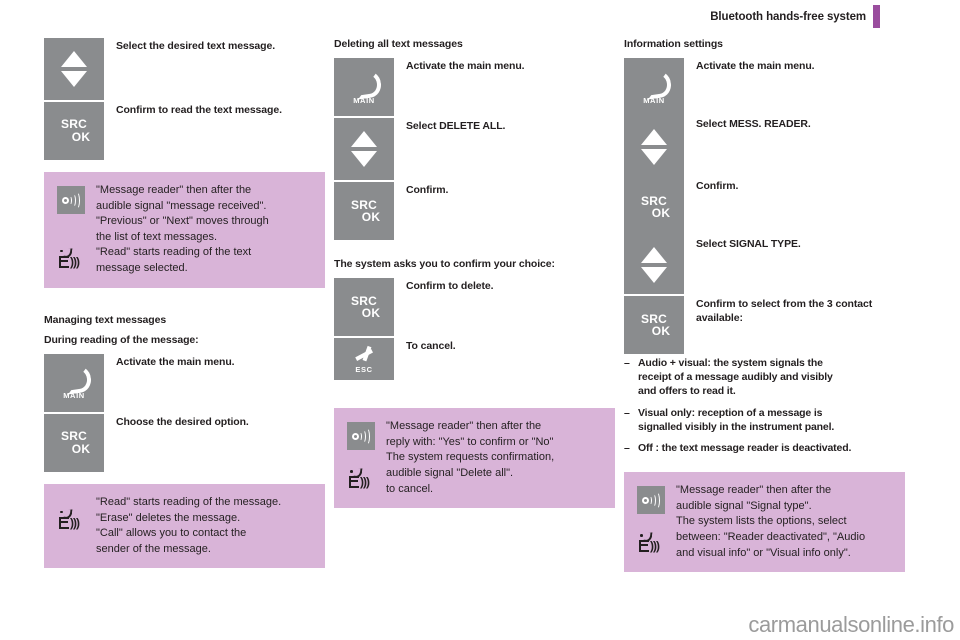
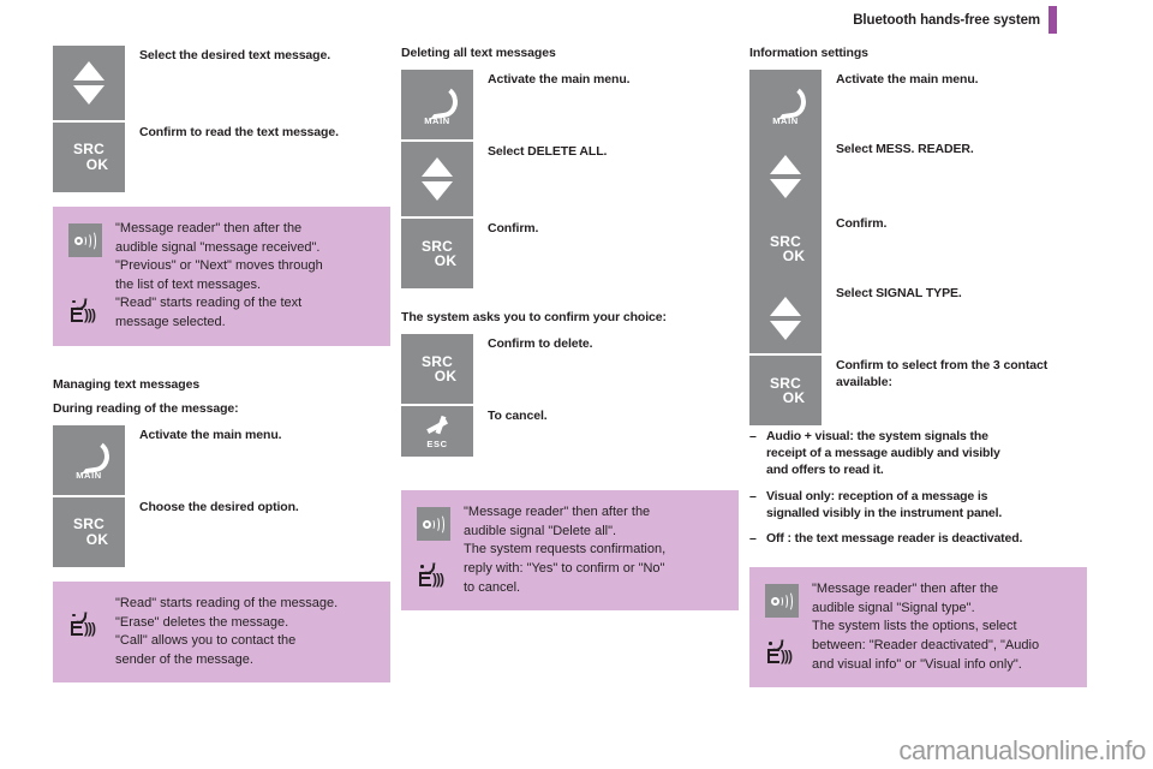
  Bluetooth hands-free system
  Select the desired text message.
  SRC
  OK
  Confirm to read the text message.
  )))
  "Message reader" then after the
  audible signal "message received".
  "Previous" or "Next" moves through
  the list of text messages.
  "Read" starts reading of the text
  message selected.
  Managing text messages
  During reading of the message:
  MAIN
  Activate the main menu.
  SRC
  OK
  Choose the desired option.
  )))
  "Read" starts reading of the message.
  "Erase" deletes the message.
  "Call" allows you to contact the
  sender of the message.
  Deleting all text messages
  MAIN
  Activate the main menu.
  Select DELETE ALL.
  SRC
  OK
  Confirm.
  The system asks you to confirm your choice:
  SRC
  OK
  Confirm to delete.
  ESC
  To cancel.
  )))
  "Message reader" then after the
- reply with: "Yes" to confirm or "No"
+ audible signal "Delete all".
  The system requests confirmation,
- audible signal "Delete all".
+ reply with: "Yes" to confirm or "No"
  to cancel.
  Information settings
  MAIN
  SRC
  OK
  SRC
  OK
  Activate the main menu.
  Select MESS. READER.
  Confirm.
  Select SIGNAL TYPE.
  Confirm to select from the 3 contact available:
  –
  Audio + visual: the system signals the
  receipt of a message audibly and visibly
  and offers to read it.
  –
  Visual only: reception of a message is
  signalled visibly in the instrument panel.
  –
  Off : the text message reader is deactivated.
  )))
  "Message reader" then after the
  audible signal "Signal type".
  The system lists the options, select
  between: "Reader deactivated", "Audio
  and visual info" or "Visual info only".
  carmanualsonline.info
